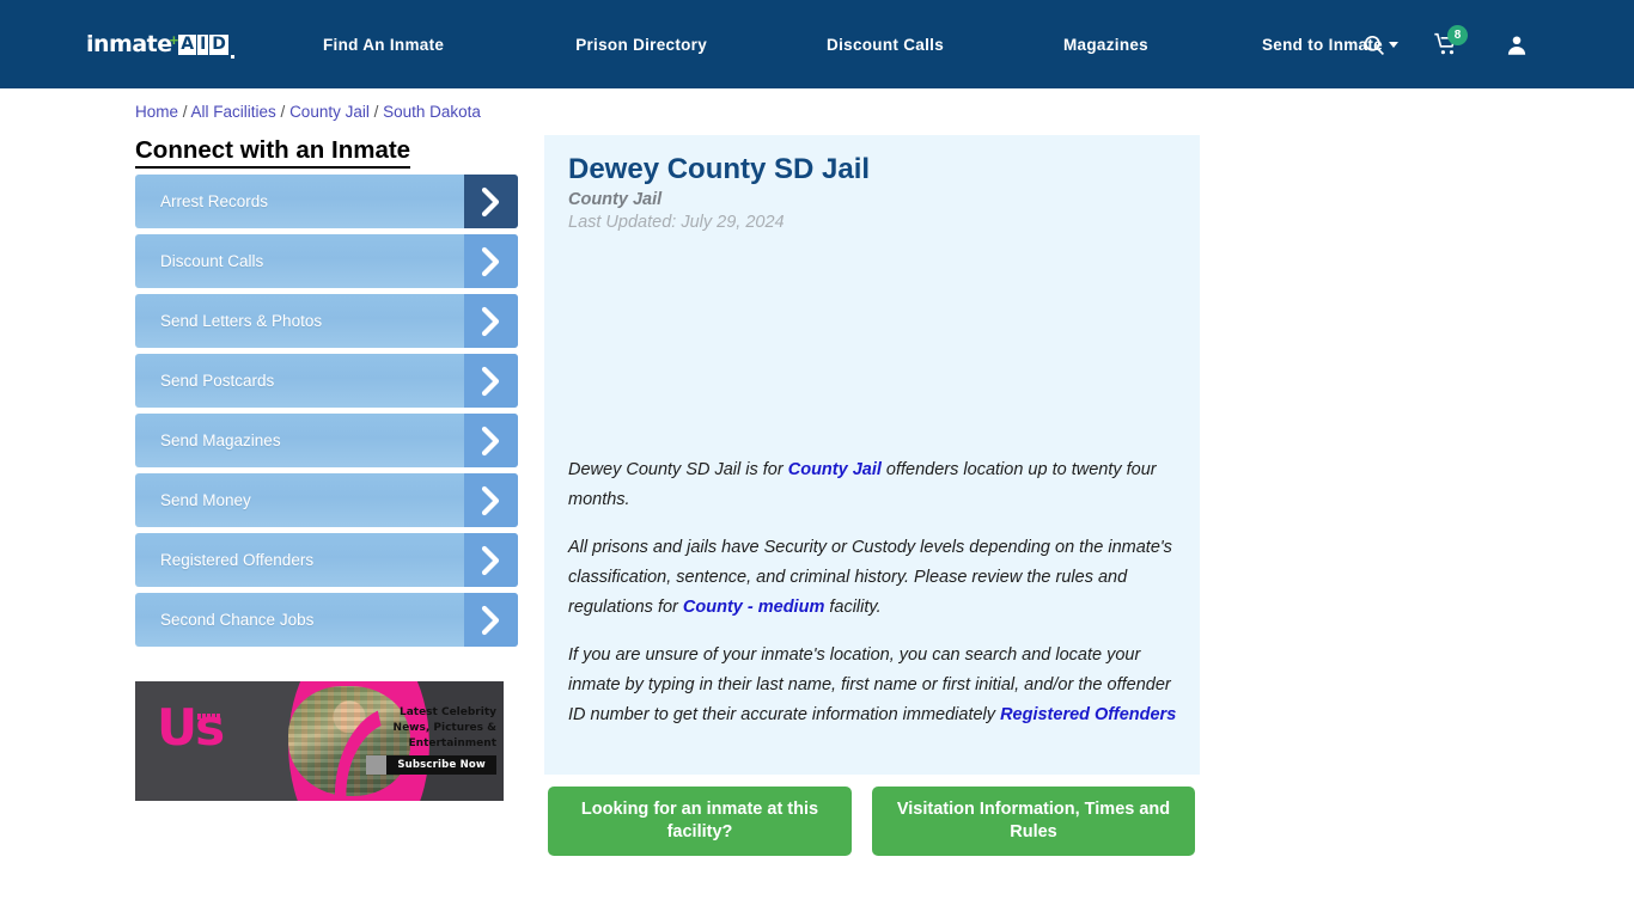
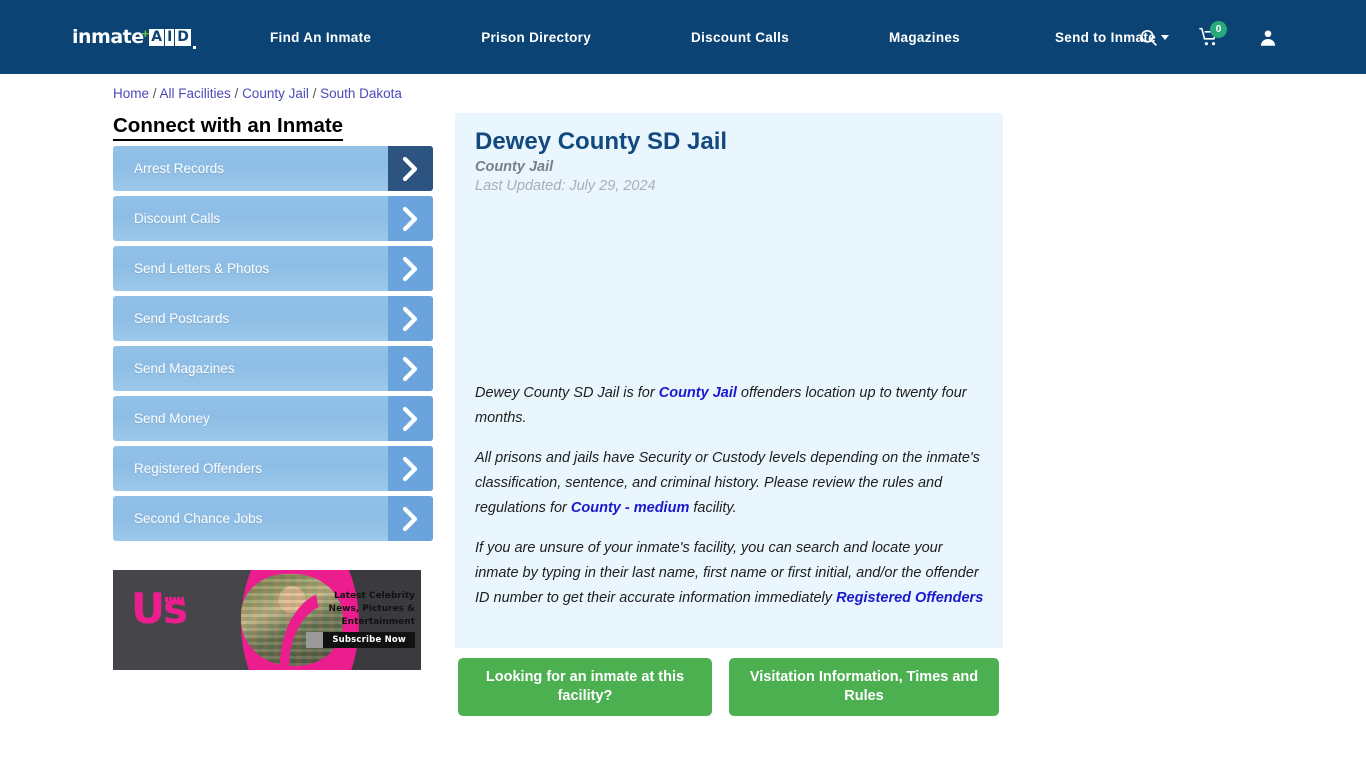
  inmate
  +
  A
  I
  D
  Find An Inmate
  Prison Directory
  Discount Calls
  Magazines
  Send to Inmat
- 8
+ 0
  Home / All Facilities / County Jail / South Dakota
  Connect with an Inmate
  Arrest Records
  Discount Calls
  Send Letters & Photos
  Send Postcards
  Send Magazines
  Send Money
  Registered Offenders
  Second Chance Jobs
  Us
  Latest Celebrity News, Pictures & Entertainment
  Subscribe Now
  Dewey County SD Jail
  County Jail
  Last Updated: July 29, 2024
  Dewey County SD Jail is for County Jail offenders location up to twenty four months.
  All prisons and jails have Security or Custody levels depending on the inmate's classification, sentence, and criminal history. Please review the rules and regulations for County - medium facility.
- If you are unsure of your inmate's location, you can search and locate your inmate by typing in their last name, first name or first initial, and/or the offender ID number to get their accurate information immediately Registered Offenders
+ If you are unsure of your inmate's facility, you can search and locate your inmate by typing in their last name, first name or first initial, and/or the offender ID number to get their accurate information immediately Registered Offenders
  Looking for an inmate at this facility?
  Visitation Information, Times and Rules
